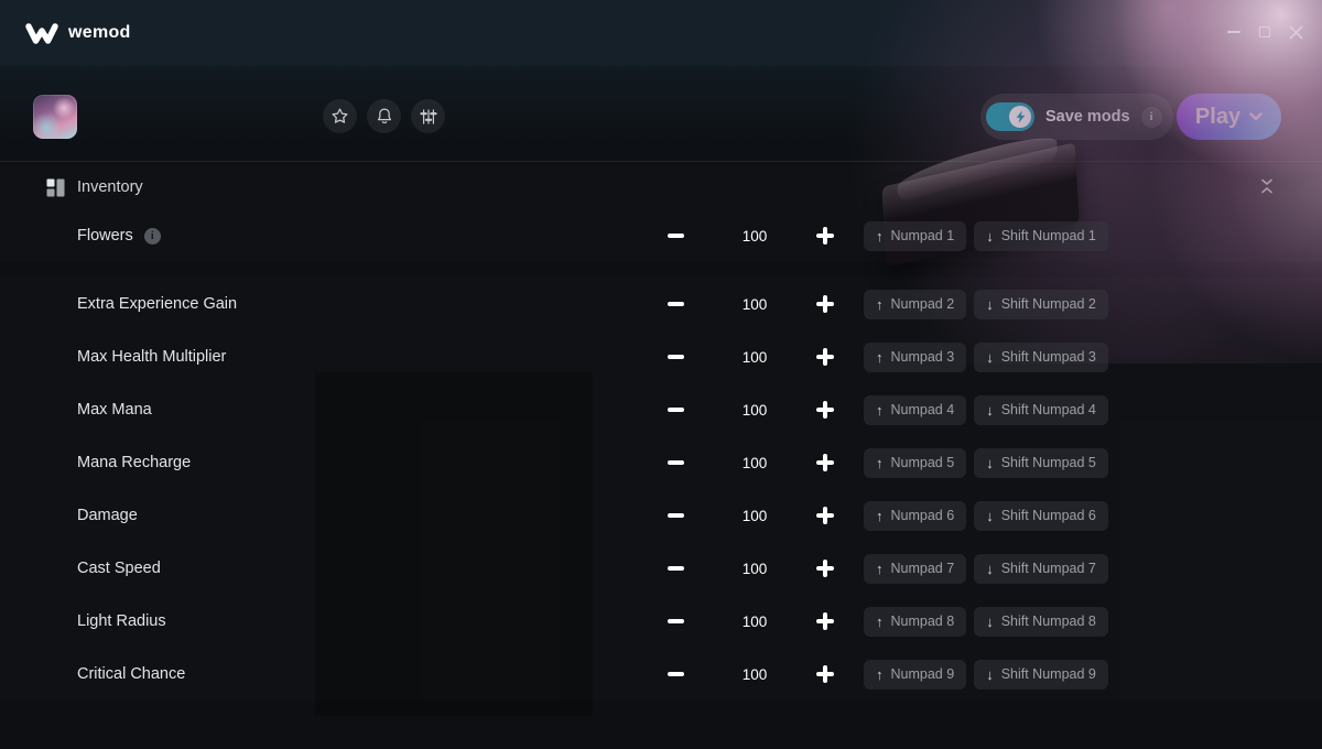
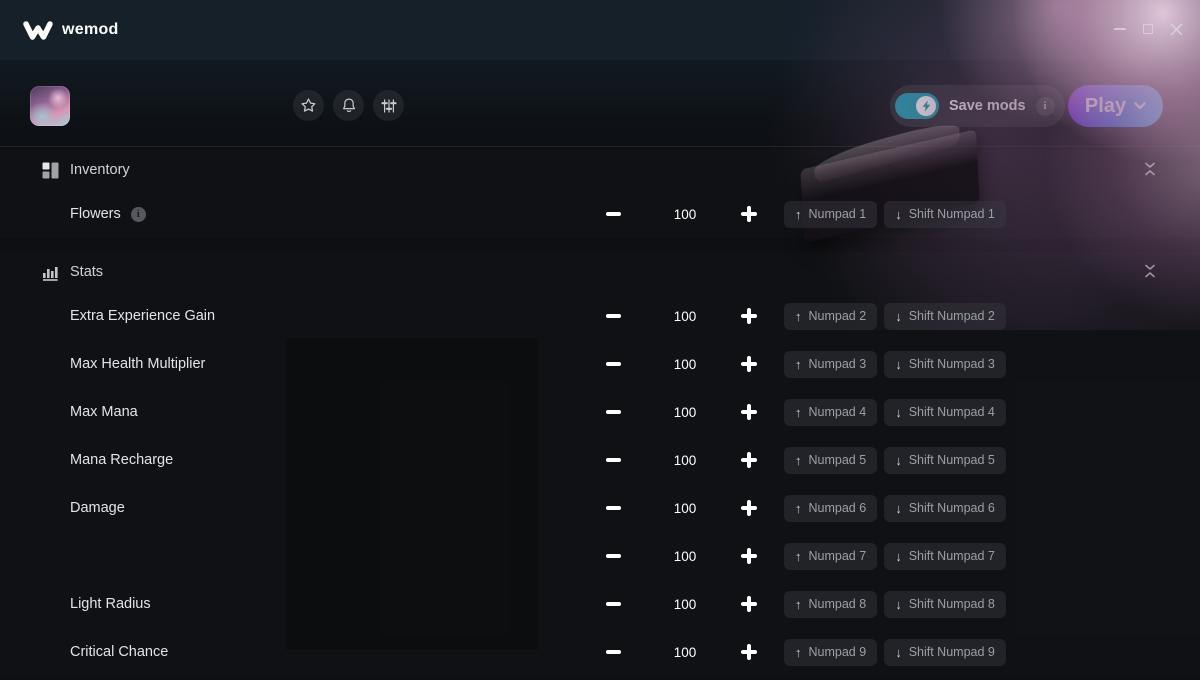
  wemod
  Inventory
  Flowers
  i
  100
  ↑
  Numpad 1
  ↓
  Shift Numpad 1
+ Stats
  Extra Experience Gain
  100
  ↑
  Numpad 2
  ↓
  Shift Numpad 2
  Max Health Multiplier
  100
  ↑
  Numpad 3
  ↓
  Shift Numpad 3
  Max Mana
  100
  ↑
  Numpad 4
  ↓
  Shift Numpad 4
  Mana Recharge
  100
  ↑
  Numpad 5
  ↓
  Shift Numpad 5
  Damage
  100
  ↑
  Numpad 6
  ↓
  Shift Numpad 6
- Cast Speed
  100
  ↑
  Numpad 7
  ↓
  Shift Numpad 7
  Light Radius
  100
  ↑
  Numpad 8
  ↓
  Shift Numpad 8
  Critical Chance
  100
  ↑
  Numpad 9
  ↓
  Shift Numpad 9
